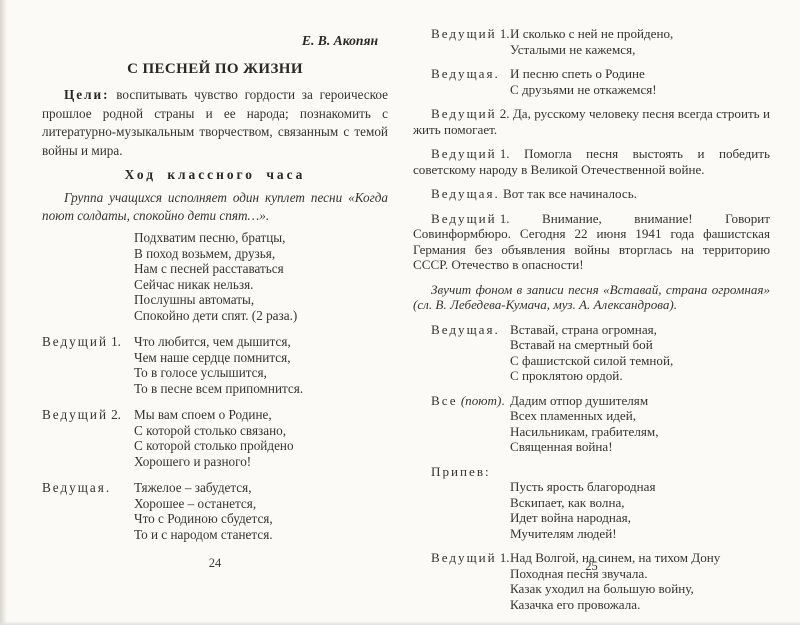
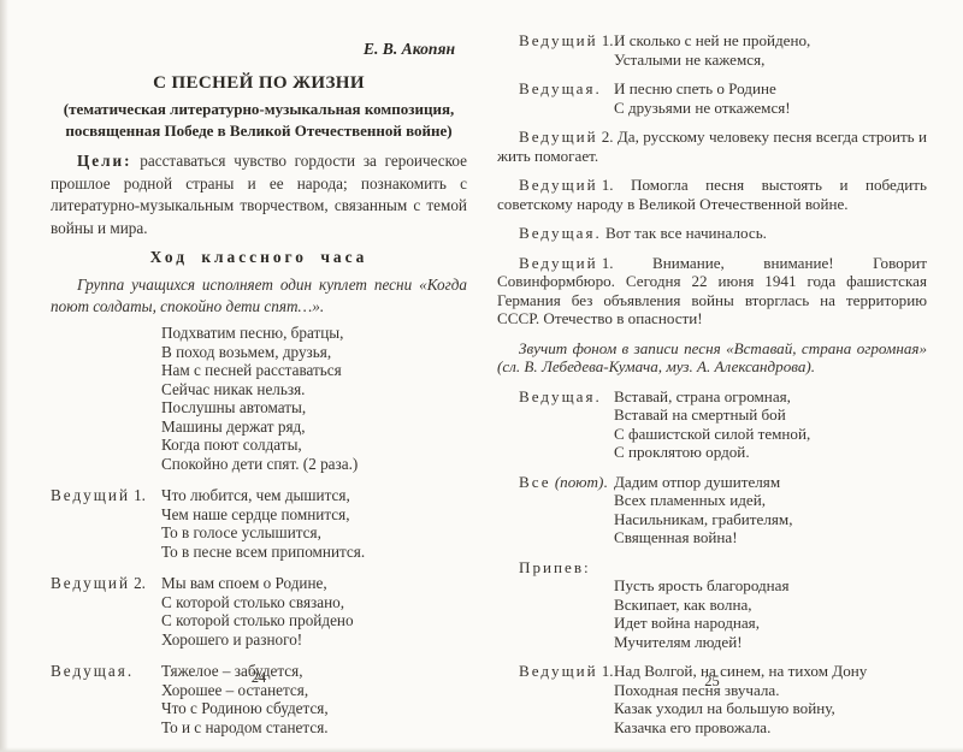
  Е. В. Акопян
  С ПЕСНЕЙ ПО ЖИЗНИ
+ (тематическая литературно-музыкальная композиция,
+ посвященная Победе в Великой Отечественной войне)
- Цели: воспитывать чувство гордости за героическое прошлое родной страны и ее народа; познакомить с литературно-музыкальным творчеством, связанным с темой войны и мира.
+ Цели: расставаться чувство гордости за героическое прошлое родной страны и ее народа; познакомить с литературно-музыкальным творчеством, связанным с темой войны и мира.
  Ход классного часа
  Группа учащихся исполняет один куплет песни «Когда поют солдаты, спокойно дети спят…».
  Подхватим песню, братцы,
  В поход возьмем, друзья,
  Нам с песней расставаться
  Сейчас никак нельзя.
  Послушны автоматы,
+ Машины держат ряд,
+ Когда поют солдаты,
  Спокойно дети спят. (2 раза.)
  Ведущий 1.
  Что любится, чем дышится,
  Чем наше сердце помнится,
  То в голосе услышится,
  То в песне всем припомнится.
  Ведущий 2.
  Мы вам споем о Родине,
  С которой столько связано,
  С которой столько пройдено
  Хорошего и разного!
  Ведущая.
  Тяжелое – забудется,
  Хорошее – останется,
  Что с Родиною сбудется,
  То и с народом станется.
  24
  Ведущий 1.
  И сколько с ней не пройдено,
  Усталыми не кажемся,
  Ведущая.
  И песню спеть о Родине
  С друзьями не откажемся!
  Ведущий 2. Да, русскому человеку песня всегда строить и жить помогает.
  Ведущий 1. Помогла песня выстоять и победить советскому народу в Великой Отечественной войне.
  Ведущая. Вот так все начиналось.
  Ведущий 1. Внимание, внимание! Говорит Совинформбюро. Сегодня 22 июня 1941 года фашистская Германия без объявления войны вторглась на территорию СССР. Отечество в опасности!
  Звучит фоном в записи песня «Вставай, страна огромная» (сл. В. Лебедева-Кумача, муз. А. Александрова).
  Ведущая.
  Вставай, страна огромная,
  Вставай на смертный бой
  С фашистской силой темной,
  С проклятою ордой.
  Все (поют).
  Дадим отпор душителям
  Всех пламенных идей,
  Насильникам, грабителям,
  Священная война!
  Припев:
  Пусть ярость благородная
  Вскипает, как волна,
  Идет война народная,
  Мучителям людей!
  Ведущий 1.
  Над Волгой, на синем, на тихом Дону
  Походная песня звучала.
  Казак уходил на большую войну,
  Казачка его провожала.
  25
